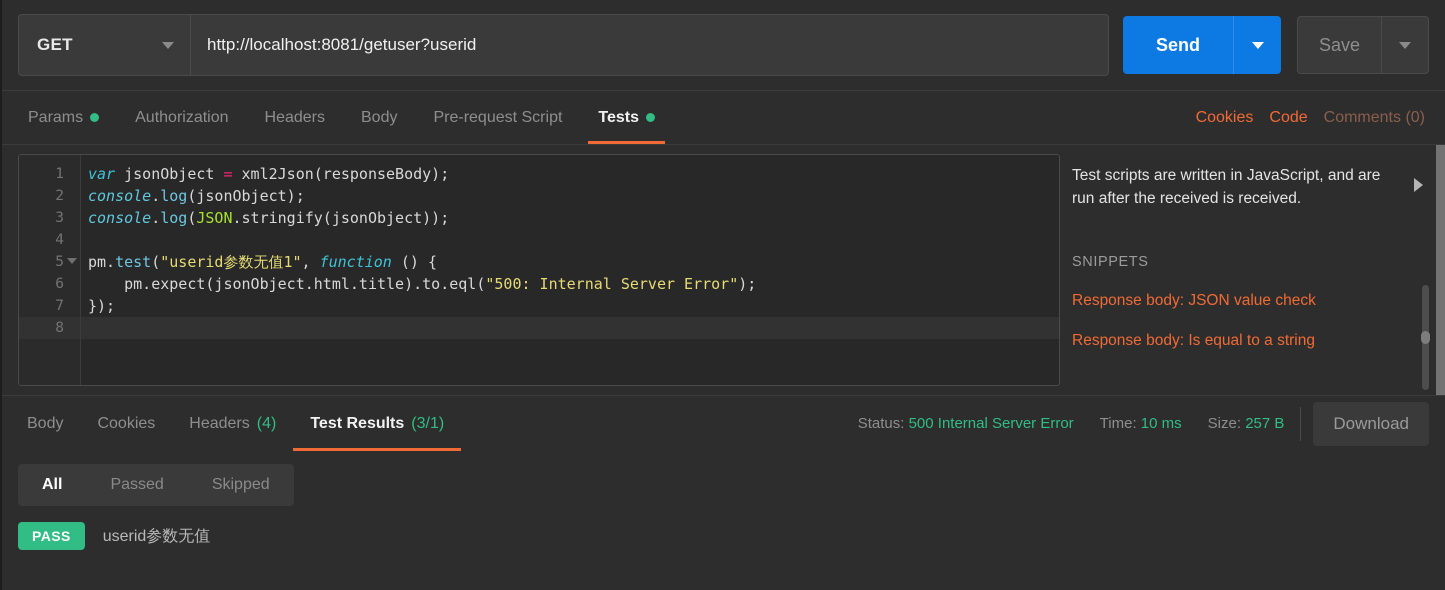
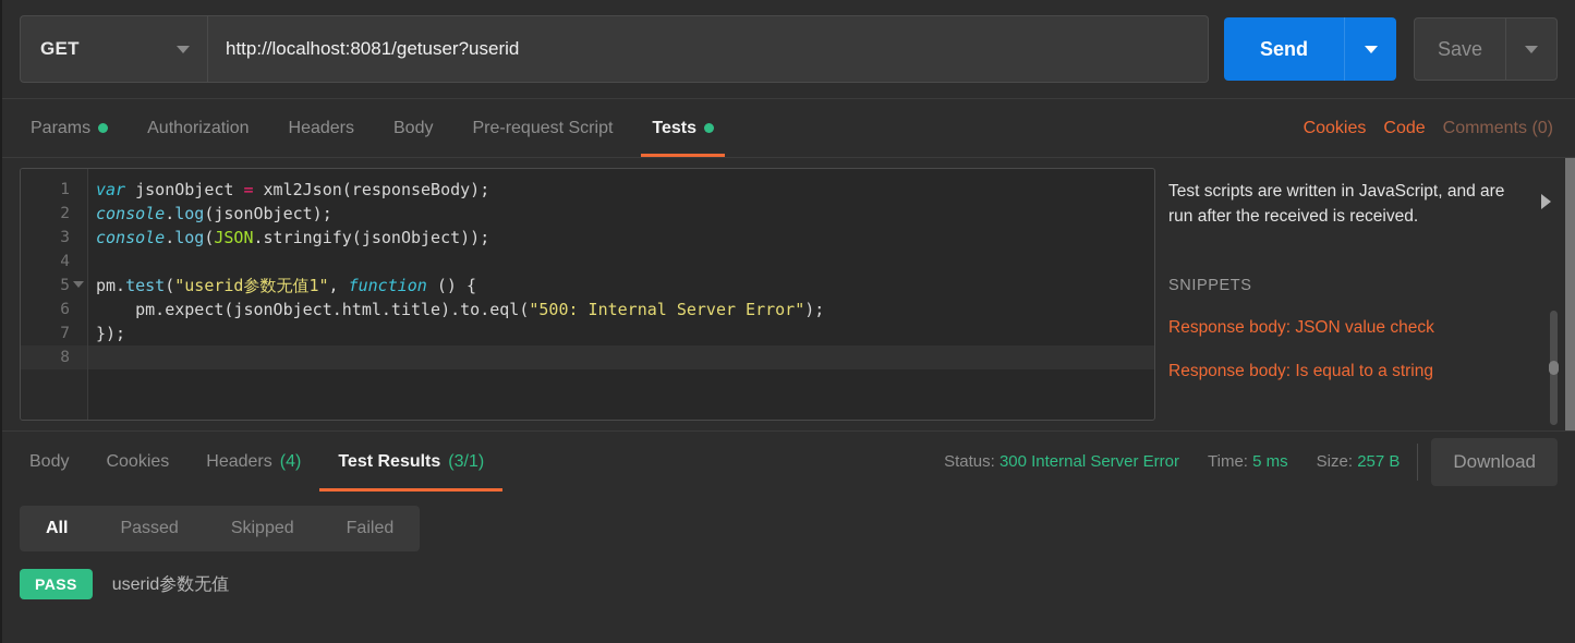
  GET
  http://localhost:8081/getuser?userid
  Send
  Save
  Params
  Authorization
  Headers
  Body
  Pre-request Script
  Tests
  Cookies
  Code
  Comments (0)
  1
  2
  3
  4
  5
  6
  7
  8
  var jsonObject = xml2Json(responseBody);
  console.log(jsonObject);
  console.log(JSON.stringify(jsonObject));
  pm.test("userid参数无值1", function () {
  pm.expect(jsonObject.html.title).to.eql("500: Internal Server Error");
  });
  Test scripts are written in JavaScript, and are run after the received is received.
  SNIPPETS
  Response body: JSON value check
  Response body: Is equal to a string
  Body
  Cookies
  Headers
  (4)
  Test Results
  (3/1)
- Status: 500 Internal Server Error
+ Status: 300 Internal Server Error
- Time: 10 ms
+ Time: 5 ms
  Size: 257 B
  Download
  All
  Passed
  Skipped
+ Failed
  PASS
  userid参数无值
